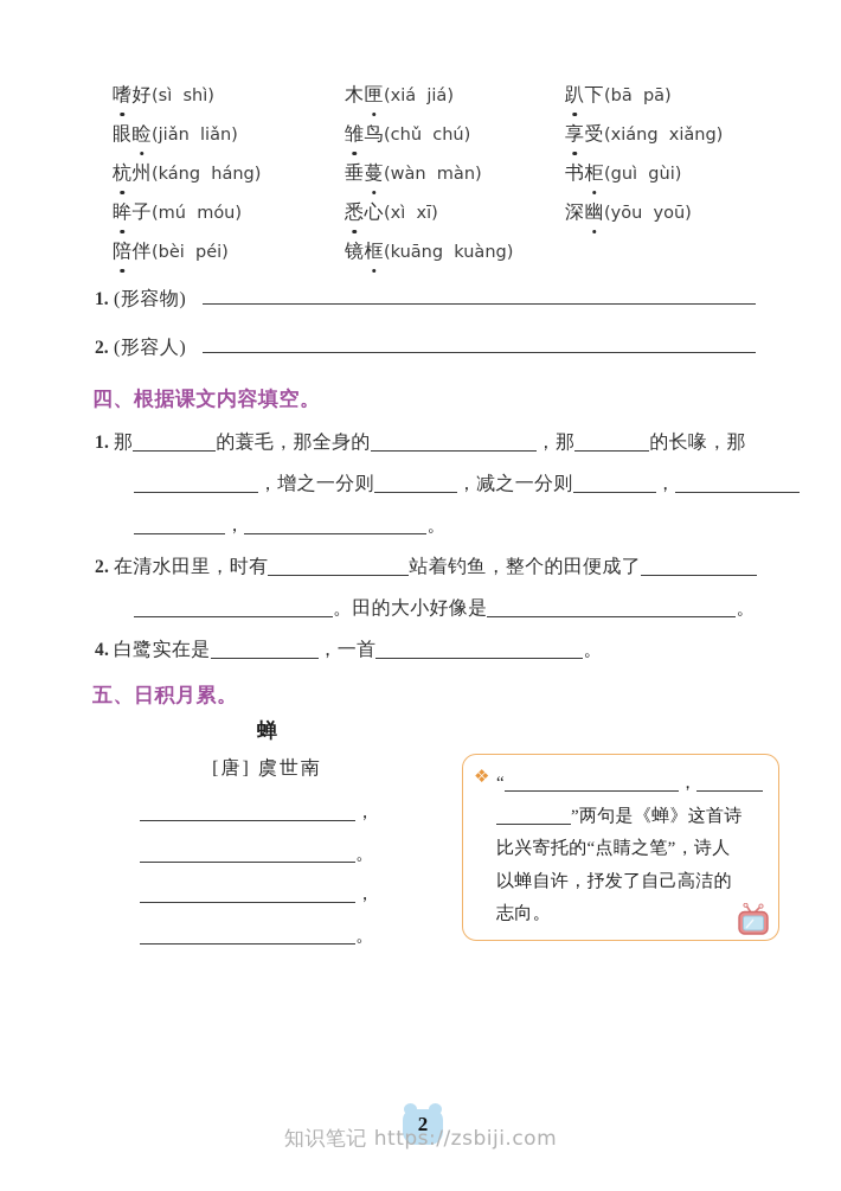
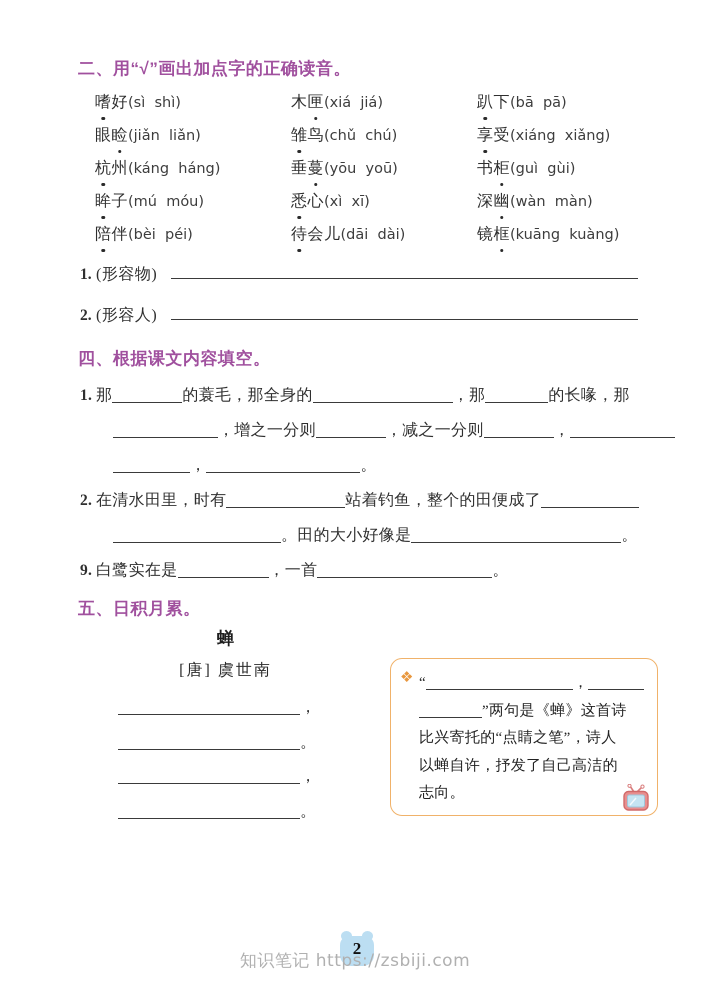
+ 二、用“√”画出加点字的正确读音。
  嗜好(sì shì)
  木匣(xiá jiá)
  趴下(bā pā)
  眼睑(jiǎn liǎn)
  雏鸟(chǔ chú)
  享受(xiáng xiǎng)
  杭州(káng háng)
- 垂蔓(wàn màn)
+ 垂蔓(yōu yoū)
  书柜(guì gùi)
  眸子(mú móu)
  悉心(xì xī)
- 深幽(yōu yoū)
+ 深幽(wàn màn)
  陪伴(bèi péi)
+ 待会儿(dāi dài)
  镜框(kuāng kuàng)
  1.
  (形容物)
  2.
  (形容人)
  四、根据课文内容填空。
  1. 那 的蓑毛，那全身的 ，那 的长喙，那
  ，增之一分则 ，减之一分则 ，
  ， 。
  2. 在清水田里，时有 站着钓鱼，整个的田便成了
  。田的大小好像是 。
- 4. 白鹭实在是 ，一首 。
+ 9. 白鹭实在是 ，一首 。
  五、日积月累。
  蝉
  [唐] 虞世南
  ，
  。
  ，
  。
  ❖
  “ ，
  ”两句是《蝉》这首诗
  比兴寄托的“点睛之笔”，诗人
  以蝉自许，抒发了自己高洁的
  志向。
  2
  知识笔记 https://zsbiji.com
